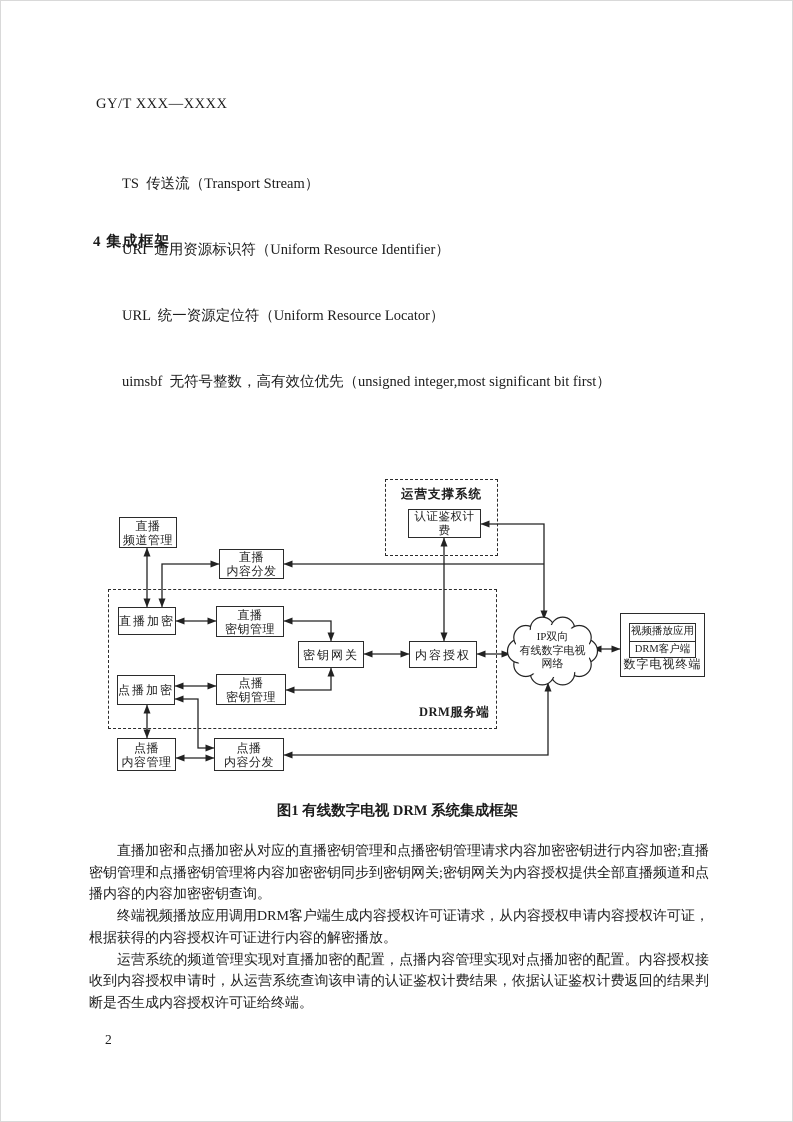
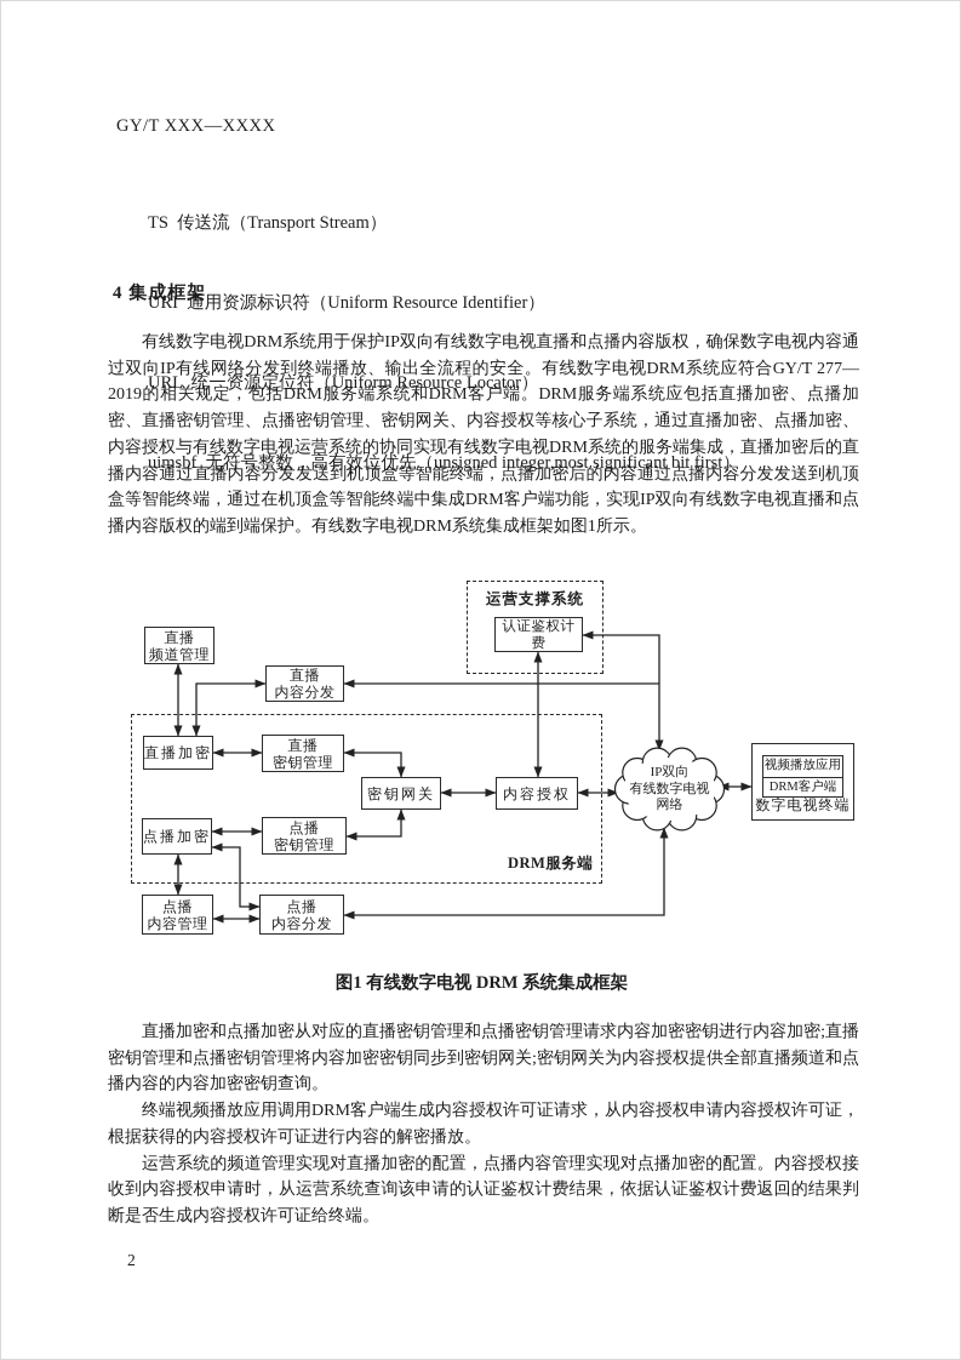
  GY/T XXX—XXXX
  TS 传送流（Transport Stream）
  URI 通用资源标识符（Uniform Resource Identifier）
  URL 统一资源定位符（Uniform Resource Locator）
  uimsbf 无符号整数，高有效位优先（unsigned integer,most significant bit first）
  4 集成框架
+ 有线数字电视DRM系统用于保护IP双向有线数字电视直播和点播内容版权，确保数字电视内容通过双向IP有线网络分发到终端播放、输出全流程的安全。有线数字电视DRM系统应符合GY/T 277—2019的相关规定，包括DRM服务端系统和DRM客户端。DRM服务端系统应包括直播加密、点播加密、直播密钥管理、点播密钥管理、密钥网关、内容授权等核心子系统，通过直播加密、点播加密、内容授权与有线数字电视运营系统的协同实现有线数字电视DRM系统的服务端集成，直播加密后的直播内容通过直播内容分发发送到机顶盒等智能终端，点播加密后的内容通过点播内容分发发送到机顶盒等智能终端，通过在机顶盒等智能终端中集成DRM客户端功能，实现IP双向有线数字电视直播和点播内容版权的端到端保护。有线数字电视DRM系统集成框架如图1所示。
  运营支撑系统
  DRM服务端
  直播
  频道管理
  直播
  内容分发
  认证鉴权计费
  直播加密
  直播
  密钥管理
  密钥网关
  内容授权
  点播加密
  点播
  密钥管理
  点播
  内容管理
  点播
  内容分发
  IP双向
  有线数字电视
  网络
  视频播放应用
  DRM客户端
  数字电视终端
  图1 有线数字电视 DRM 系统集成框架
  直播加密和点播加密从对应的直播密钥管理和点播密钥管理请求内容加密密钥进行内容加密;直播密钥管理和点播密钥管理将内容加密密钥同步到密钥网关;密钥网关为内容授权提供全部直播频道和点播内容的内容加密密钥查询。
  终端视频播放应用调用DRM客户端生成内容授权许可证请求，从内容授权申请内容授权许可证，根据获得的内容授权许可证进行内容的解密播放。
  运营系统的频道管理实现对直播加密的配置，点播内容管理实现对点播加密的配置。内容授权接收到内容授权申请时，从运营系统查询该申请的认证鉴权计费结果，依据认证鉴权计费返回的结果判断是否生成内容授权许可证给终端。
  2
